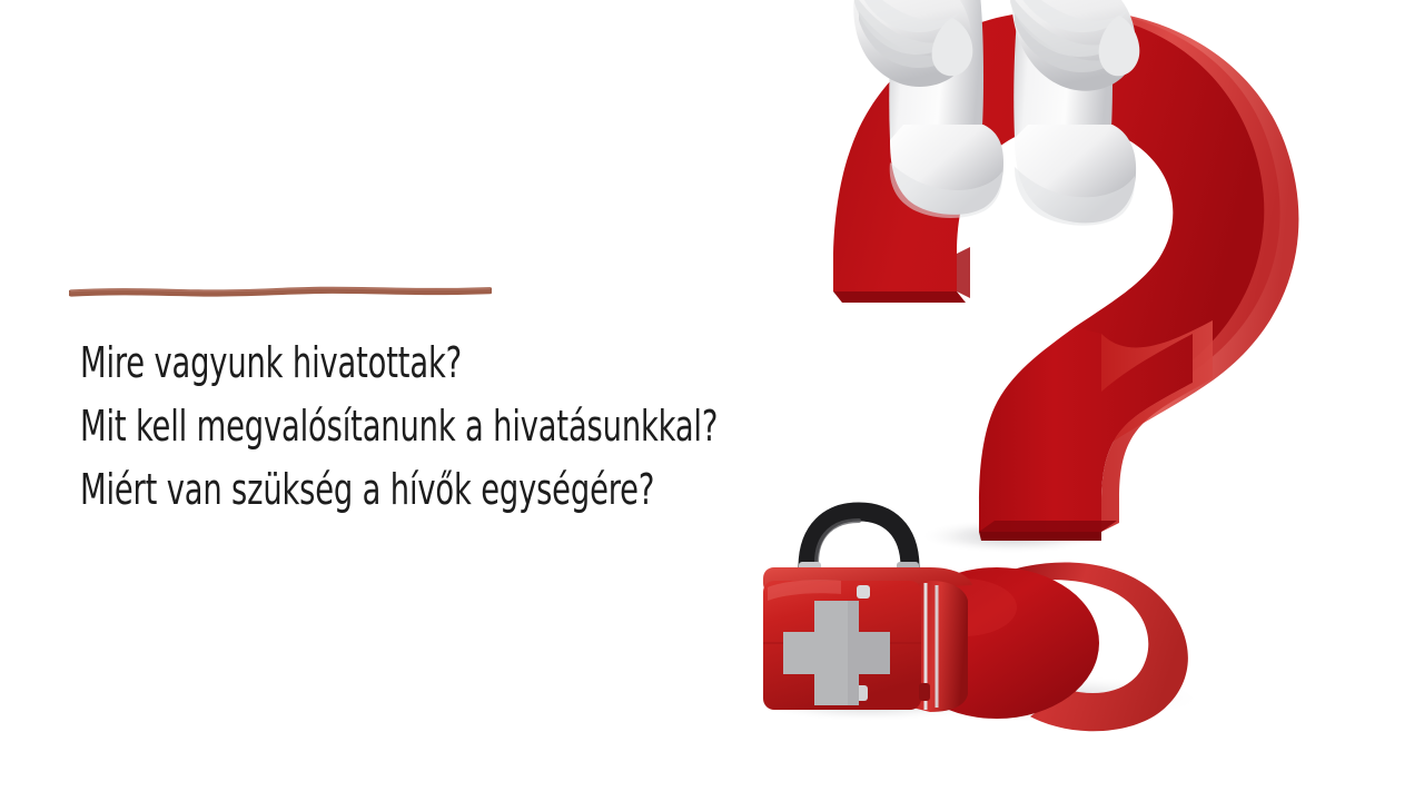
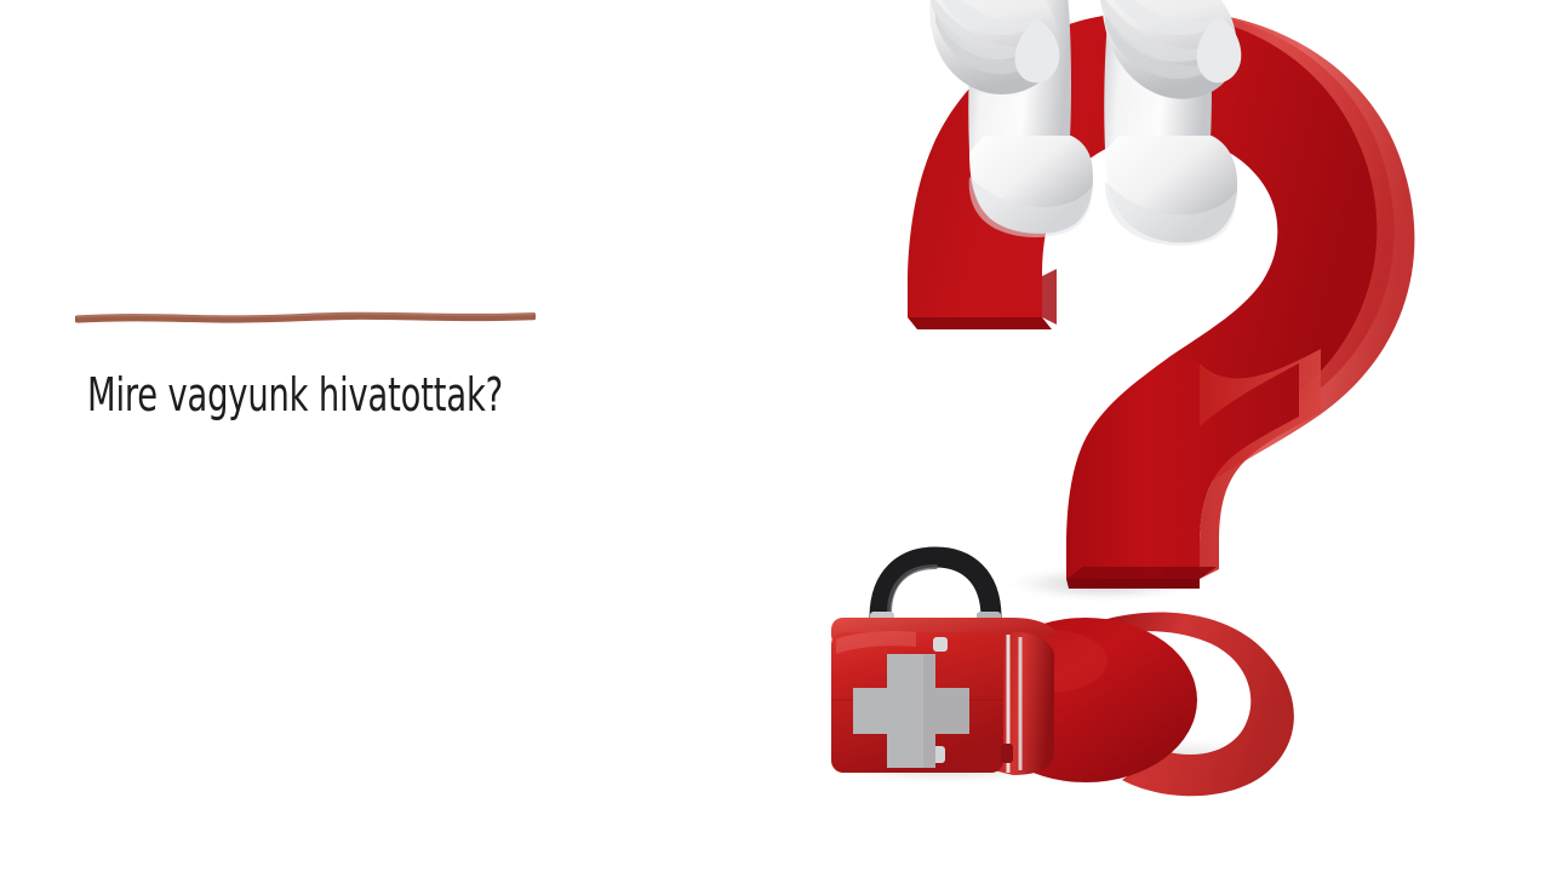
  Mire vagyunk hivatottak?
- Mit kell megvalósítanunk a hivatásunkkal?
- Miért van szükség a hívők egységére?
